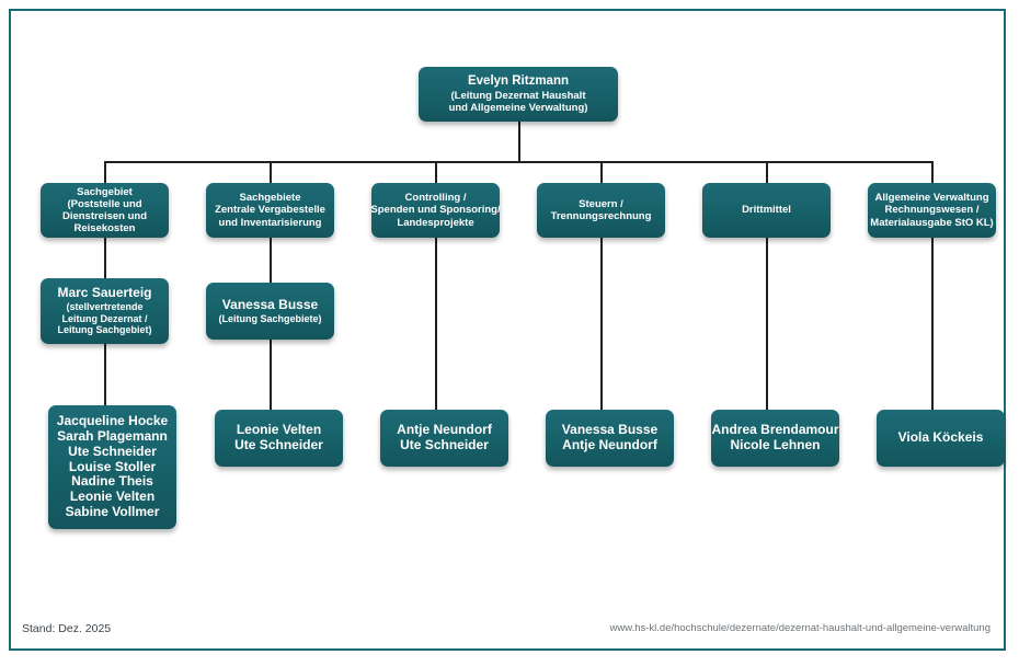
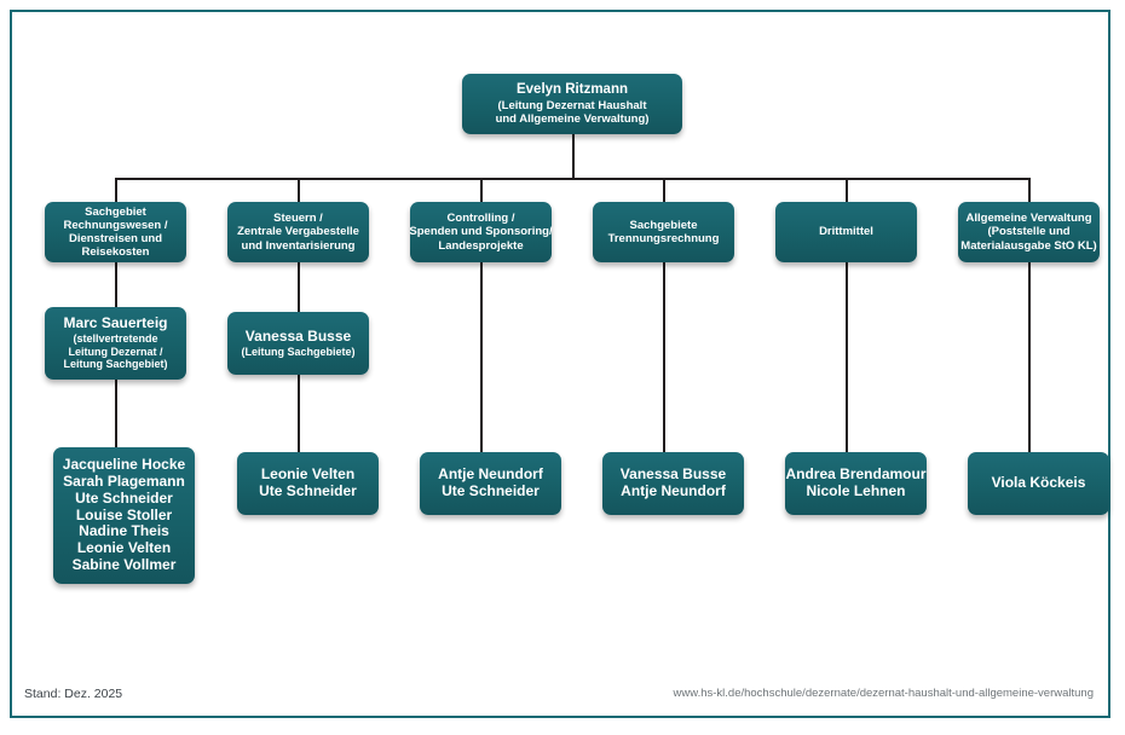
  Evelyn Ritzmann
  (Leitung Dezernat Haushalt
  und Allgemeine Verwaltung)
  Sachgebiet
- (Poststelle und
+ Rechnungswesen /
  Dienstreisen und
  Reisekosten
- Sachgebiete
+ Steuern /
  Zentrale Vergabestelle
  und Inventarisierung
  Controlling /
  Spenden und Sponsoring/
  Landesprojekte
- Steuern /
+ Sachgebiete
  Trennungsrechnung
  Drittmittel
  Allgemeine Verwaltung
- Rechnungswesen /
+ (Poststelle und
  Materialausgabe StO KL)
  Marc Sauerteig
  (stellvertretende
  Leitung Dezernat /
  Leitung Sachgebiet)
  Vanessa Busse
  (Leitung Sachgebiete)
  Jacqueline Hocke
  Sarah Plagemann
  Ute Schneider
  Louise Stoller
  Nadine Theis
  Leonie Velten
  Sabine Vollmer
  Leonie Velten
  Ute Schneider
  Antje Neundorf
  Ute Schneider
  Vanessa Busse
  Antje Neundorf
  Andrea Brendamour
  Nicole Lehnen
  Viola Köckeis
  Stand: Dez. 2025
  www.hs-kl.de/hochschule/dezernate/dezernat-haushalt-und-allgemeine-verwaltung
